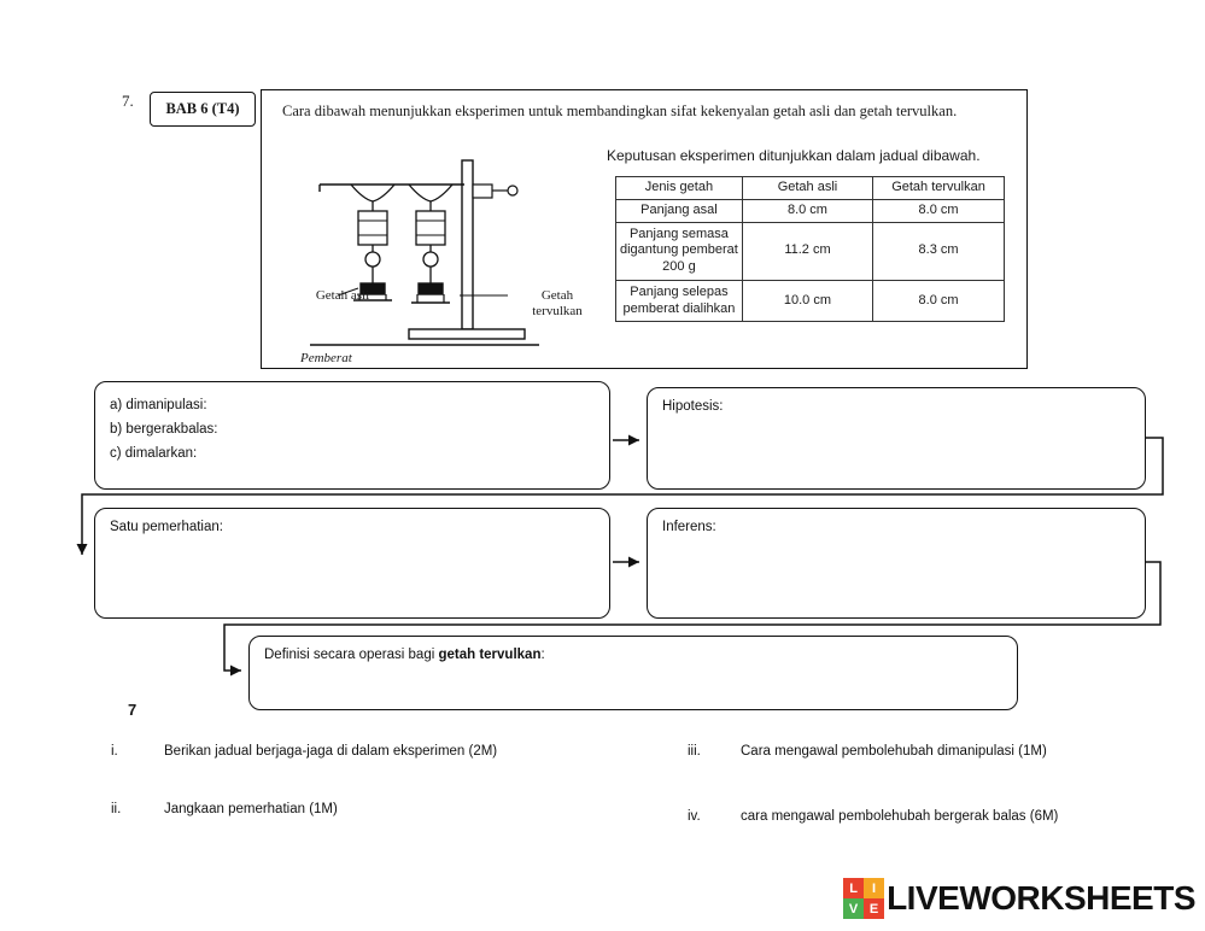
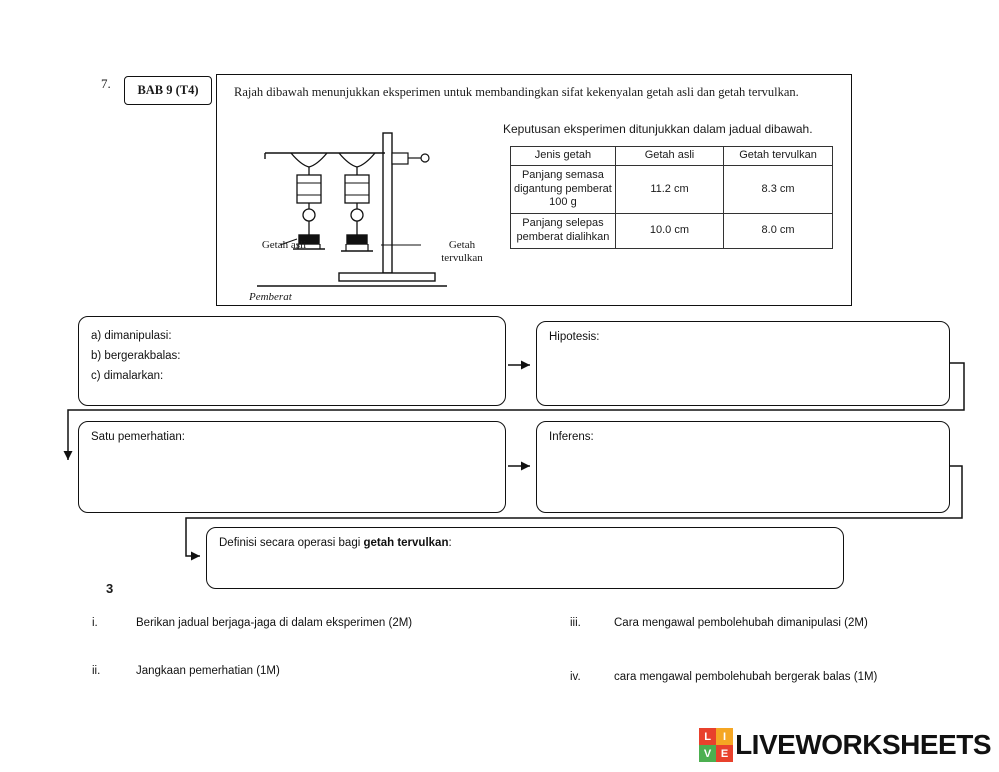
  7.
- Cara dibawah menunjukkan eksperimen untuk membandingkan sifat kekenyalan getah asli dan getah tervulkan.
+ Rajah dibawah menunjukkan eksperimen untuk membandingkan sifat kekenyalan getah asli dan getah tervulkan.
  Getah asli
  Getah tervulkan
  Pemberat
  Keputusan eksperimen ditunjukkan dalam jadual dibawah.
  Jenis getah	Getah asli	Getah tervulkan
- Panjang asal	8.0 cm	8.0 cm
- Panjang semasa digantung pemberat 200 g	11.2 cm	8.3 cm
+ Panjang semasa digantung pemberat 100 g	11.2 cm	8.3 cm
  Panjang selepas pemberat dialihkan	10.0 cm	8.0 cm
- BAB 6 (T4)
+ BAB 9 (T4)
  a) dimanipulasi:
  b) bergerakbalas:
  c) dimalarkan:
  Hipotesis:
  Satu pemerhatian:
  Inferens:
  Definisi secara operasi bagi getah tervulkan:
- 7
+ 3
  i.
  Berikan jadual berjaga-jaga di dalam eksperimen (2M)
  ii.
  Jangkaan pemerhatian (1M)
  iii.
- Cara mengawal pembolehubah dimanipulasi (1M)
+ Cara mengawal pembolehubah dimanipulasi (2M)
  iv.
- cara mengawal pembolehubah bergerak balas (6M)
+ cara mengawal pembolehubah bergerak balas (1M)
  L
  I
  V
  E
  LIVEWORKSHEETS
